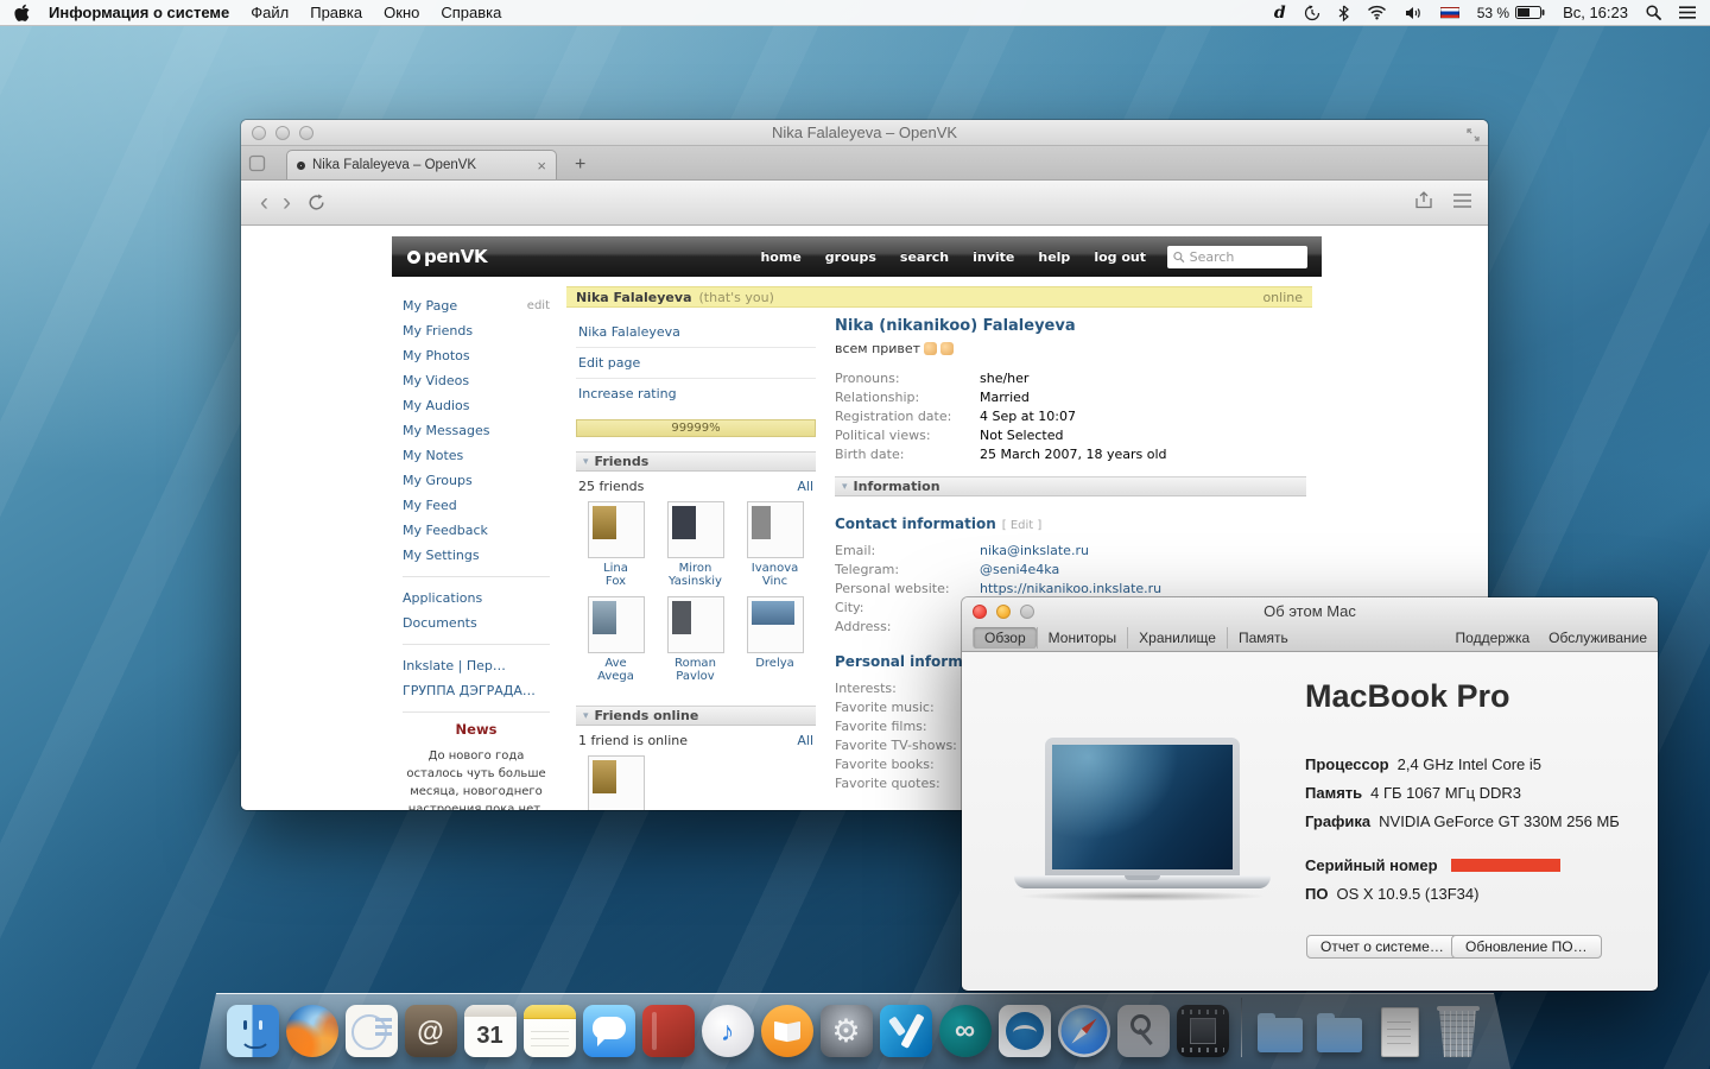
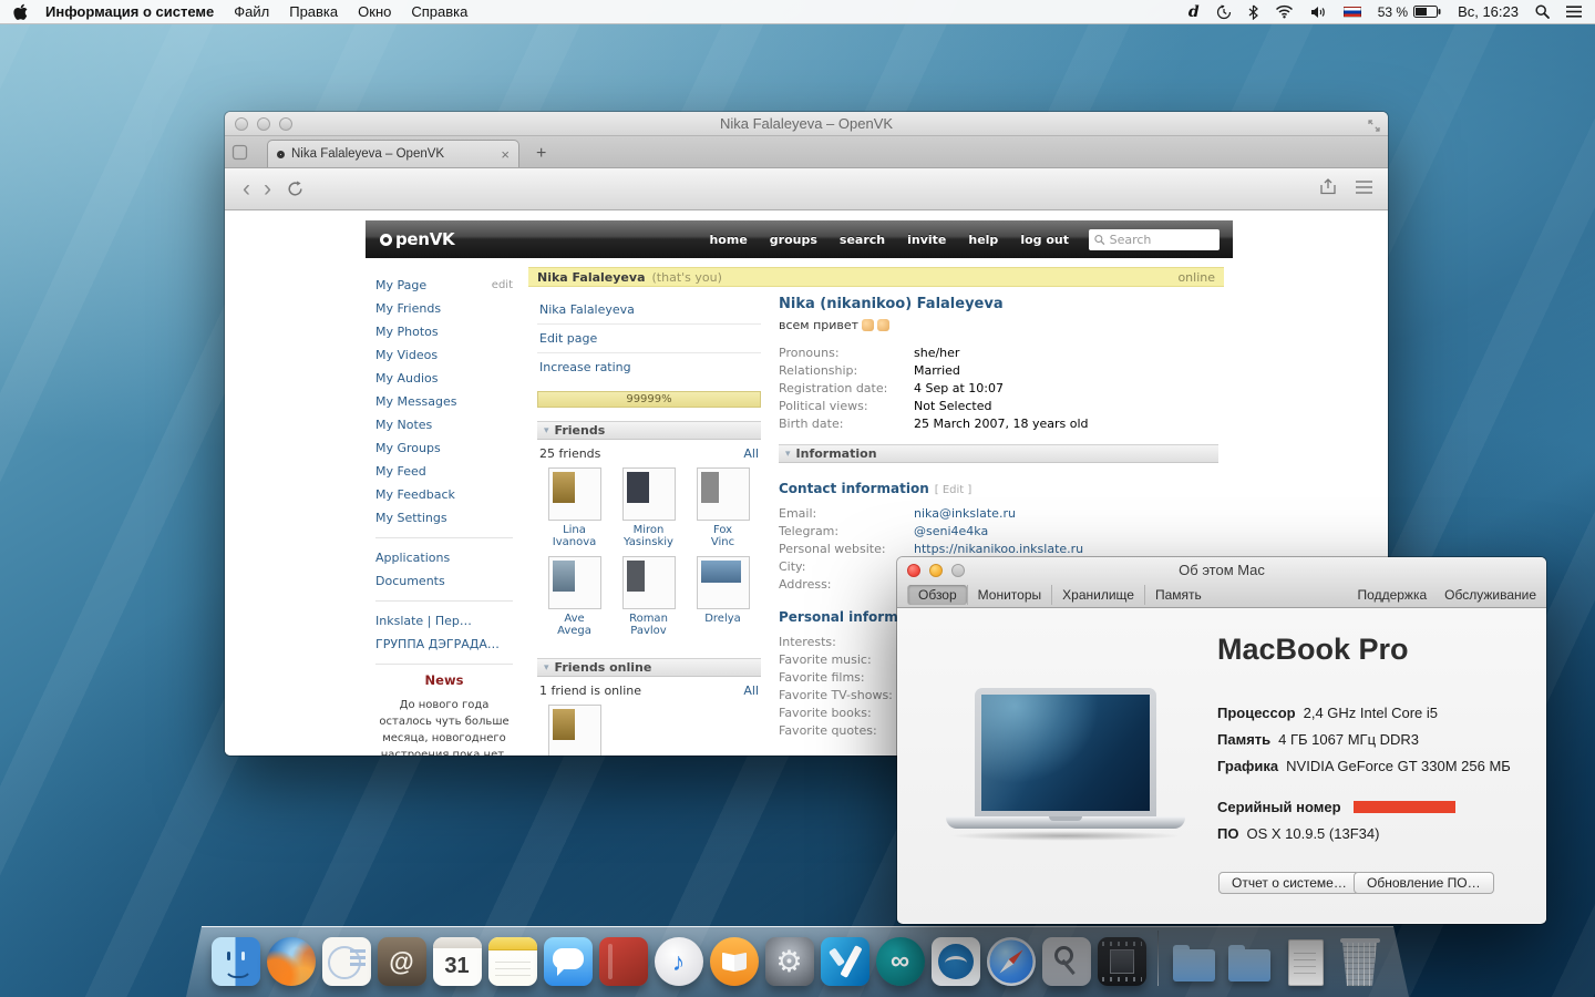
  Информация о системе
  Файл
  Правка
  Окно
  Справка
  d
  53 %
  Вс, 16:23
  Nika Falaleyeva – OpenVK
  Nika Falaleyeva – OpenVK
  ×
  +
  ‹
  ›
  penVK
  home
  groups
  search
  invite
  help
  log out
  Search
  My Page
  edit
  My Friends
  My Photos
  My Videos
  My Audios
  My Messages
  My Notes
  My Groups
  My Feed
  My Feedback
  My Settings
  Applications
  Documents
  Inkslate | Пер…
  ГРУППА ДЭГРАДА…
  News
  До нового года осталось чуть больше месяца, новогоднего настроения пока нет.
  Nika Falaleyeva
  (that's you)
  online
  Nika Falaleyeva
  Edit page
  Increase rating
  99999%
  ▾
  Friends
  25 friends
  All
  Lina
- Fox
+ Ivanova
  Miron
  Yasinskiy
- Ivanova
+ Fox
  Vinc
  Ave
  Avega
  Roman
  Pavlov
  Drelya
  ▾
  Friends online
  1 friend is online
  All
  Nika (nikanikoo) Falaleyeva
  всем привет
  Pronouns:
  she/her
  Relationship:
  Married
  Registration date:
  4 Sep at 10:07
  Political views:
  Not Selected
  Birth date:
  25 March 2007, 18 years old
  ▾
  Information
  Contact information [ Edit ]
  Email:
  nika@inkslate.ru
  Telegram:
  @seni4e4ka
  Personal website:
  https://nikanikoo.inkslate.ru
  City:
  Address:
  Personal inform
  Interests:
  Favorite music:
  Favorite films:
  Favorite TV-shows:
  Favorite books:
  Favorite quotes:
  Об этом Mac
  Обзор
  Мониторы
  Хранилище
  Память
  Поддержка
  Обслуживание
  MacBook Pro
  Процессор 2,4 GHz Intel Core i5
  Память 4 ГБ 1067 МГц DDR3
  Графика NVIDIA GeForce GT 330M 256 МБ
  Серийный номер
  ПО OS X 10.9.5 (13F34)
  Отчет о системе…
  Обновление ПО…
  31
